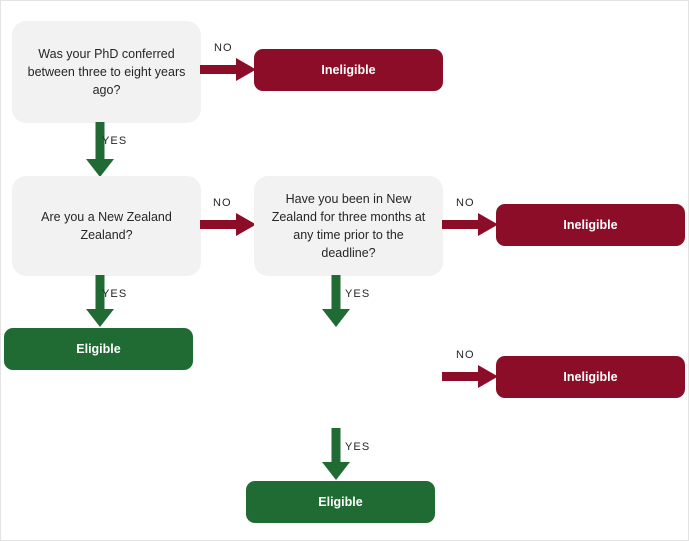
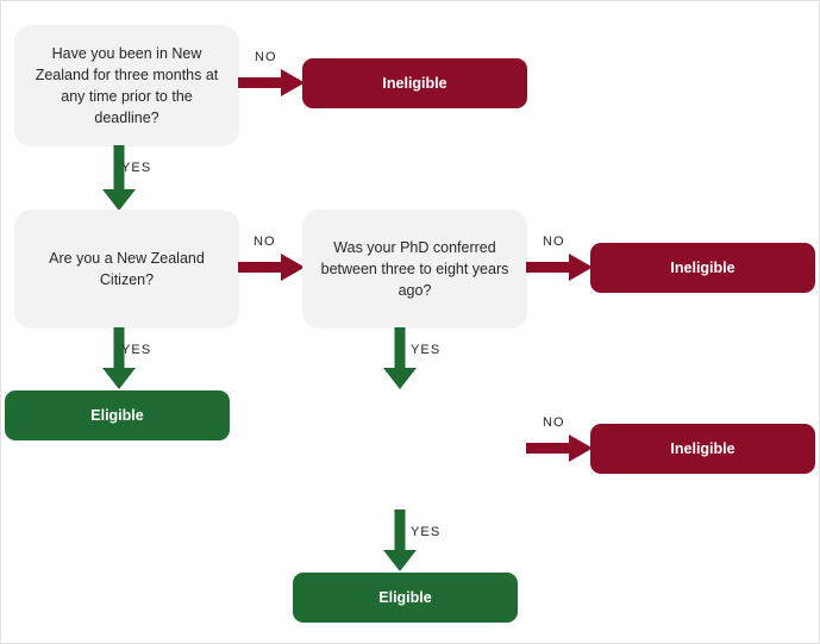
- Was your PhD conferred between three to eight years ago?
+ Have you been in New Zealand for three months at any time prior to the deadline?
  NO
  Ineligible
  YES
- Are you a New Zealand Zealand?
+ Are you a New Zealand Citizen?
  NO
- Have you been in New Zealand for three months at any time prior to the deadline?
+ Was your PhD conferred between three to eight years ago?
  NO
  Ineligible
  YES
  Eligible
  YES
  NO
  Ineligible
  YES
  Eligible
